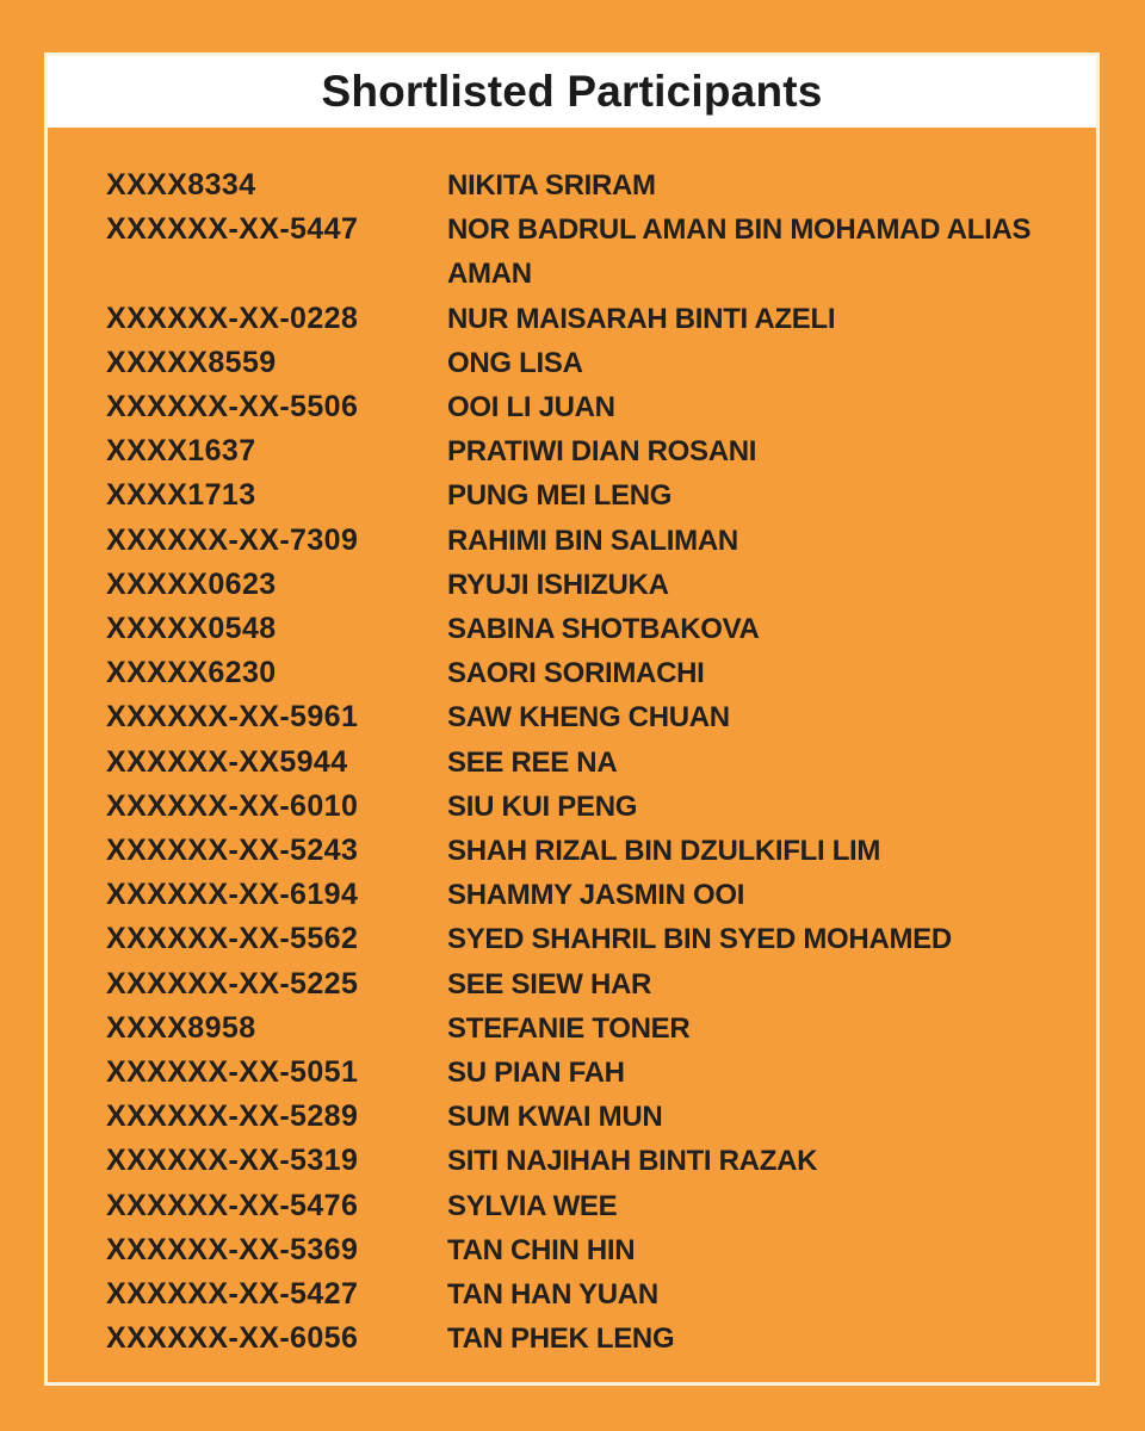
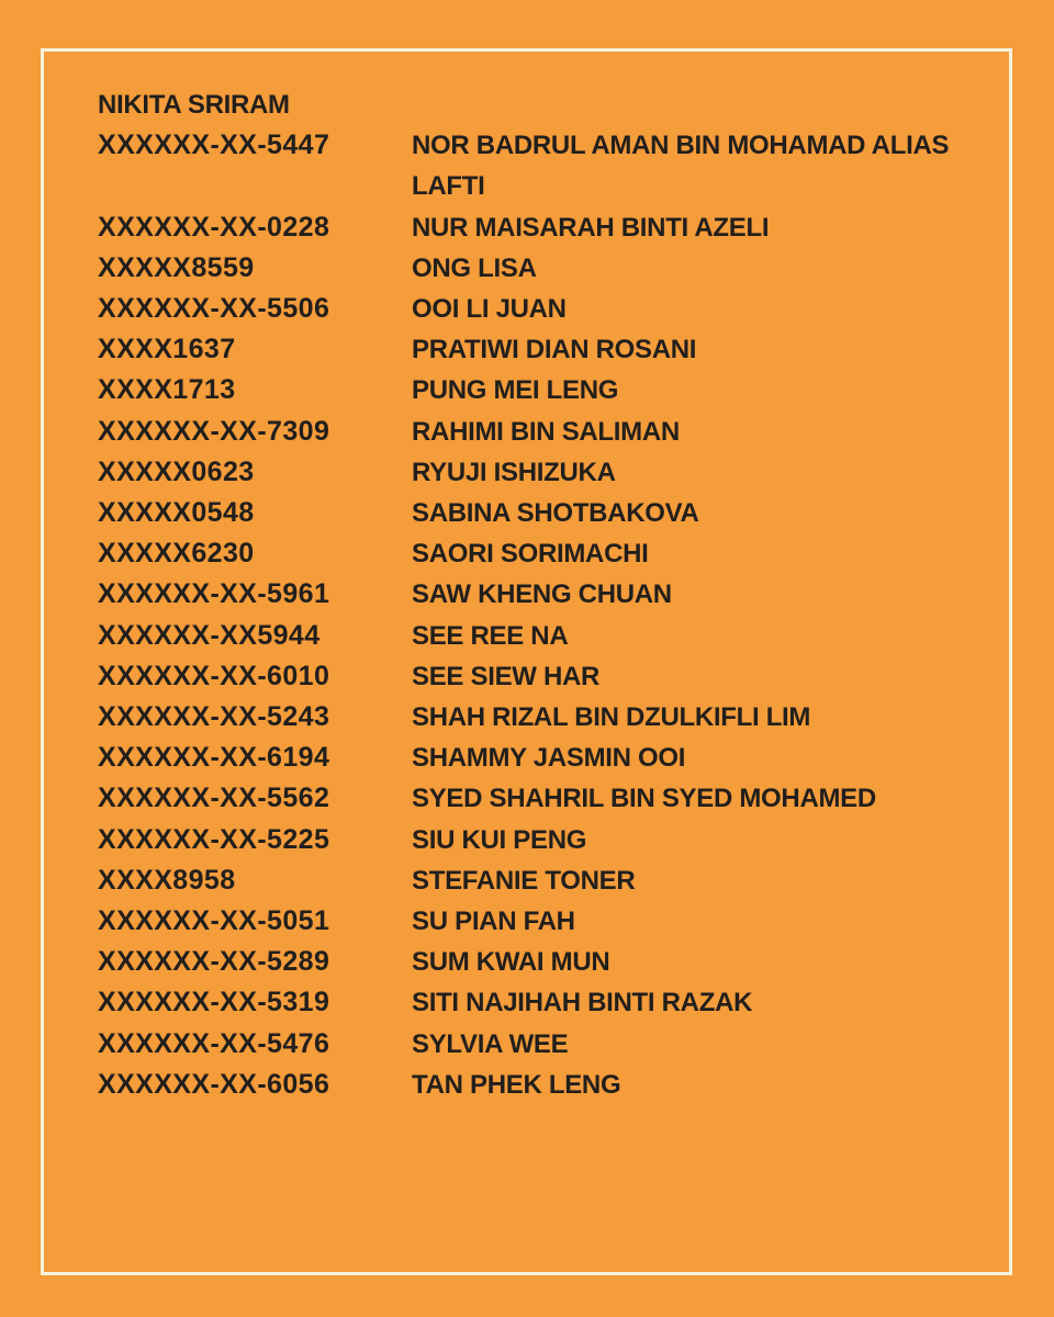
- Shortlisted Participants
- XXXX8334
  NIKITA SRIRAM
  XXXXXX-XX-5447
- NOR BADRUL AMAN BIN MOHAMAD ALIAS AMAN
+ NOR BADRUL AMAN BIN MOHAMAD ALIAS LAFTI
  XXXXXX-XX-0228
  NUR MAISARAH BINTI AZELI
  XXXXX8559
  ONG LISA
  XXXXXX-XX-5506
  OOI LI JUAN
  XXXX1637
  PRATIWI DIAN ROSANI
  XXXX1713
  PUNG MEI LENG
  XXXXXX-XX-7309
  RAHIMI BIN SALIMAN
  XXXXX0623
  RYUJI ISHIZUKA
  XXXXX0548
  SABINA SHOTBAKOVA
  XXXXX6230
  SAORI SORIMACHI
  XXXXXX-XX-5961
  SAW KHENG CHUAN
  XXXXXX-XX5944
  SEE REE NA
  XXXXXX-XX-6010
- SIU KUI PENG
+ SEE SIEW HAR
  XXXXXX-XX-5243
  SHAH RIZAL BIN DZULKIFLI LIM
  XXXXXX-XX-6194
  SHAMMY JASMIN OOI
  XXXXXX-XX-5562
  SYED SHAHRIL BIN SYED MOHAMED
  XXXXXX-XX-5225
- SEE SIEW HAR
+ SIU KUI PENG
  XXXX8958
  STEFANIE TONER
  XXXXXX-XX-5051
  SU PIAN FAH
  XXXXXX-XX-5289
  SUM KWAI MUN
  XXXXXX-XX-5319
  SITI NAJIHAH BINTI RAZAK
  XXXXXX-XX-5476
  SYLVIA WEE
- XXXXXX-XX-5369
- TAN CHIN HIN
- XXXXXX-XX-5427
- TAN HAN YUAN
  XXXXXX-XX-6056
  TAN PHEK LENG
